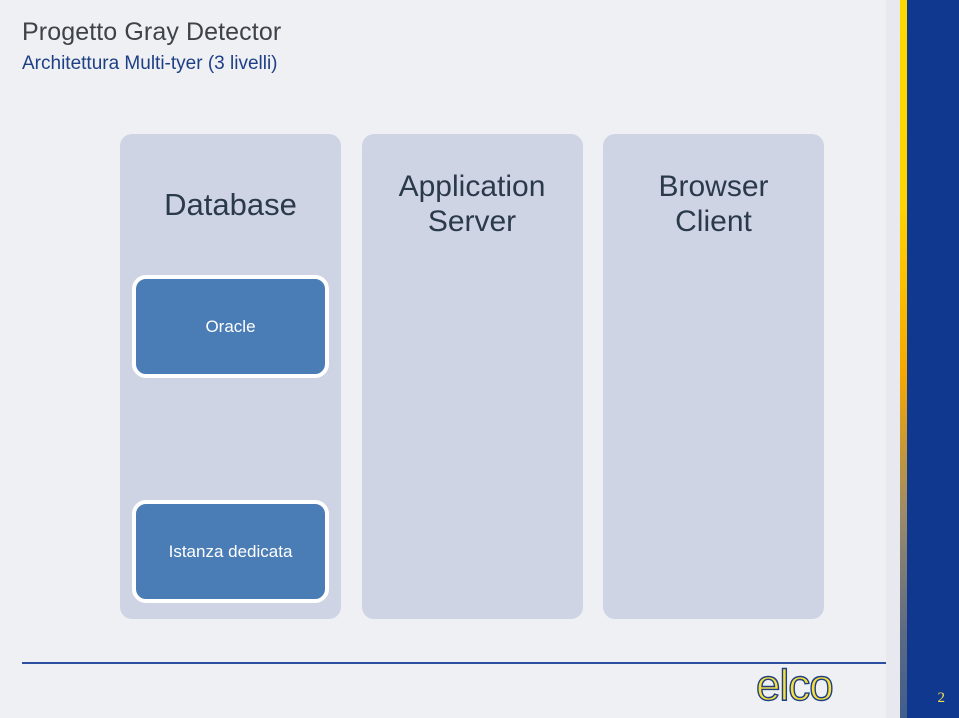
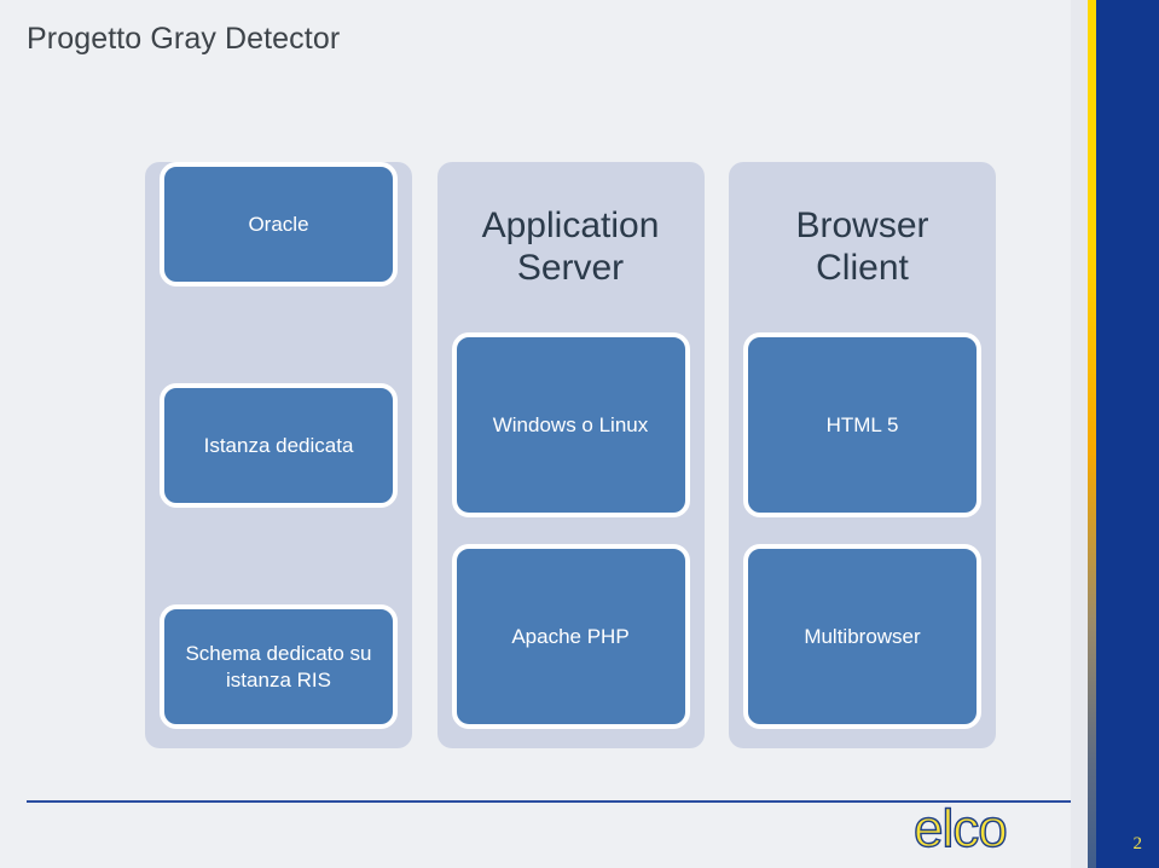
  Progetto Gray Detector
- Architettura Multi-tyer (3 livelli)
- Database
  Oracle
  Istanza dedicata
+ Schema dedicato su istanza RIS
  Application Server
+ Windows o Linux
+ Apache PHP
  Browser Client
+ HTML 5
+ Multibrowser
  elco
  2
